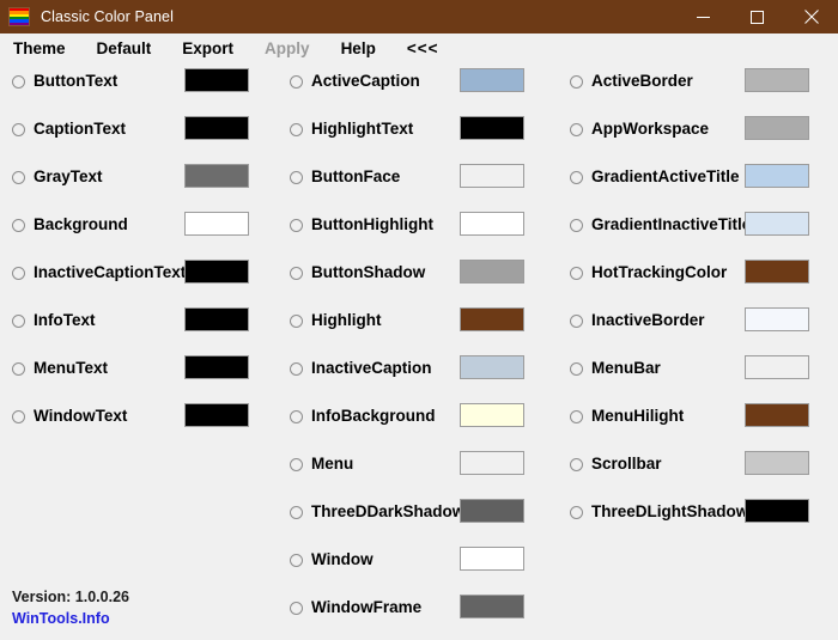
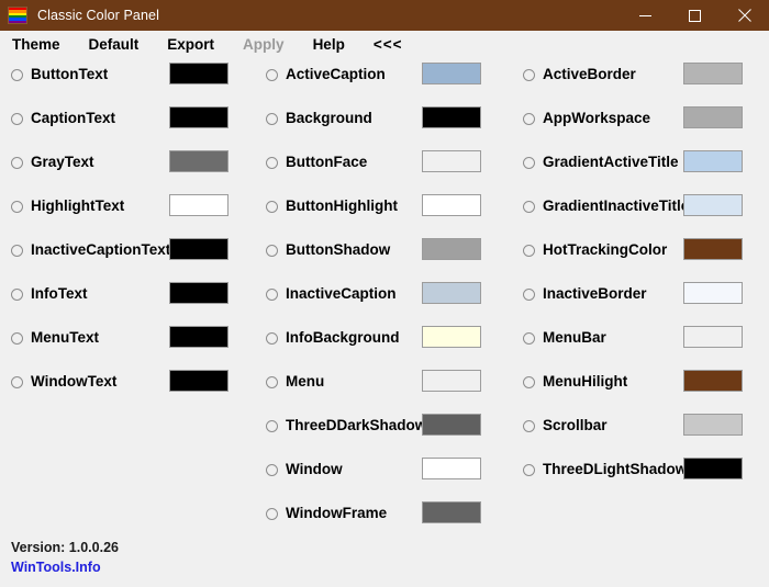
  Classic Color Panel
  Theme
  Default
  Export
  Apply
  Help
  <<<
  ButtonText
  CaptionText
  GrayText
- Background
+ HighlightText
  InactiveCaptionTex
  InfoText
  MenuText
  WindowText
  ActiveCaption
- HighlightText
+ Background
  ButtonFace
  ButtonHighlight
  ButtonShadow
- Highlight
  InactiveCaption
  InfoBackground
  Menu
  ThreeDDarkShado
  Window
  WindowFrame
  ActiveBorder
  AppWorkspace
  GradientActiveTitle
  GradientInactiveTitl
  HotTrackingColor
  InactiveBorder
  MenuBar
  MenuHilight
  Scrollbar
  ThreeDLightShadow
  Version: 1.0.0.26
  WinTools.Info
